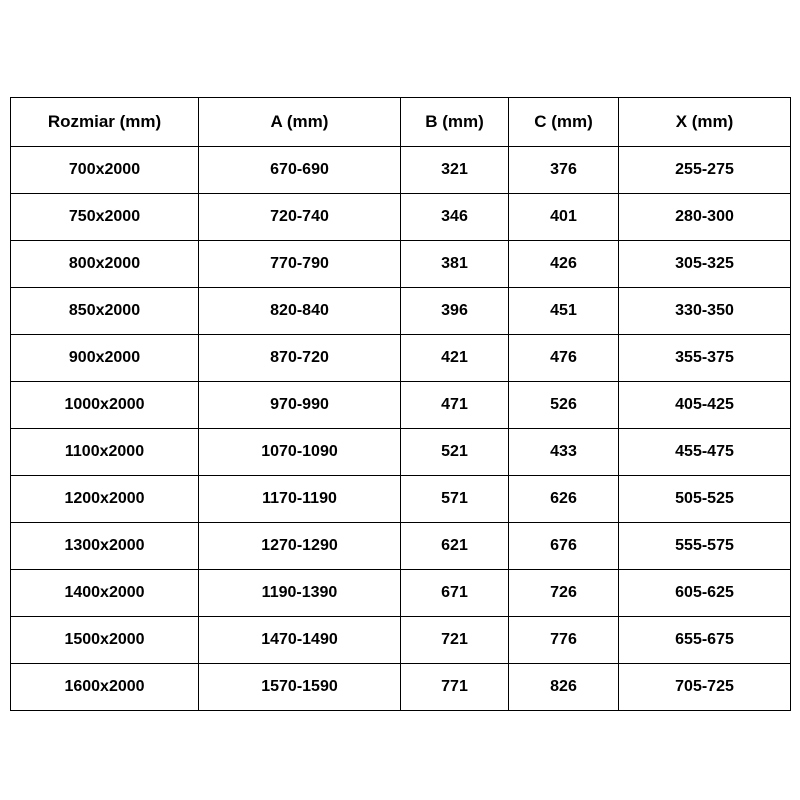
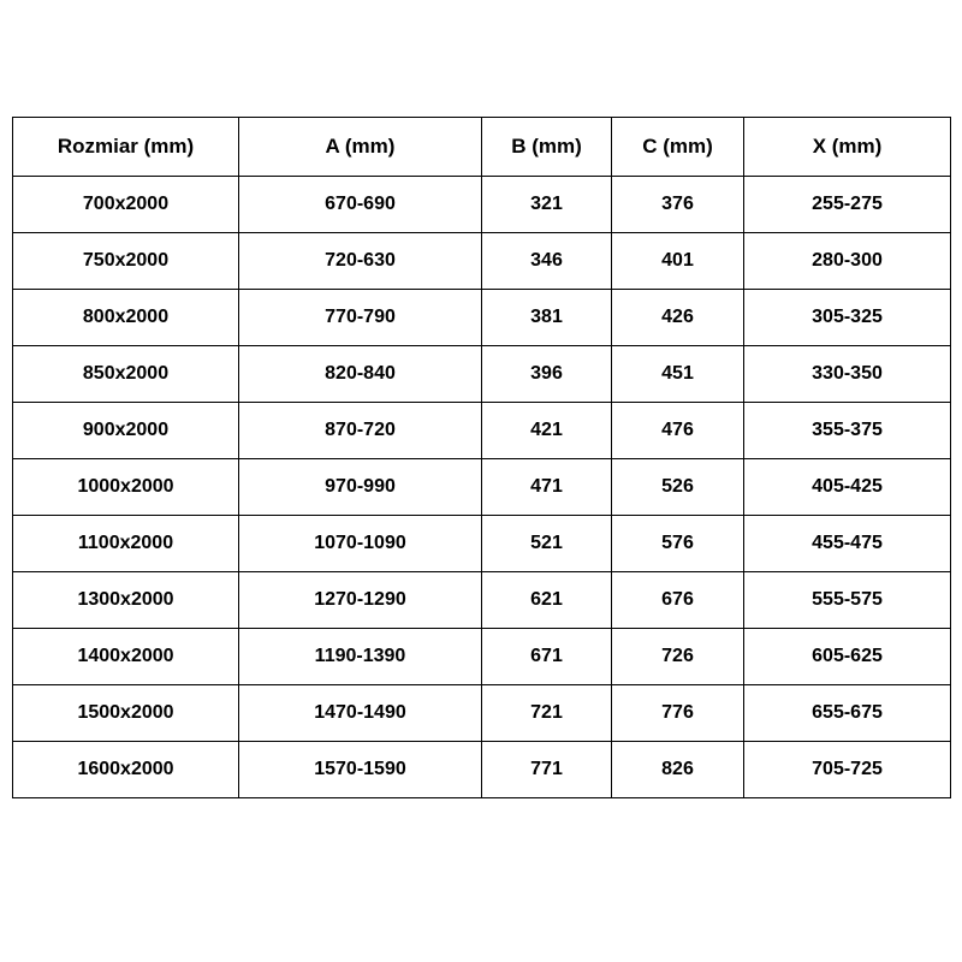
  Rozmiar (mm)	A (mm)	B (mm)	C (mm)	X (mm)
  700x2000	670-690	321	376	255-275
- 750x2000	720-740	346	401	280-300
+ 750x2000	720-630	346	401	280-300
  800x2000	770-790	381	426	305-325
  850x2000	820-840	396	451	330-350
  900x2000	870-720	421	476	355-375
  1000x2000	970-990	471	526	405-425
- 1100x2000	1070-1090	521	433	455-475
+ 1100x2000	1070-1090	521	576	455-475
- 1200x2000	1170-1190	571	626	505-525
  1300x2000	1270-1290	621	676	555-575
  1400x2000	1190-1390	671	726	605-625
  1500x2000	1470-1490	721	776	655-675
  1600x2000	1570-1590	771	826	705-725
